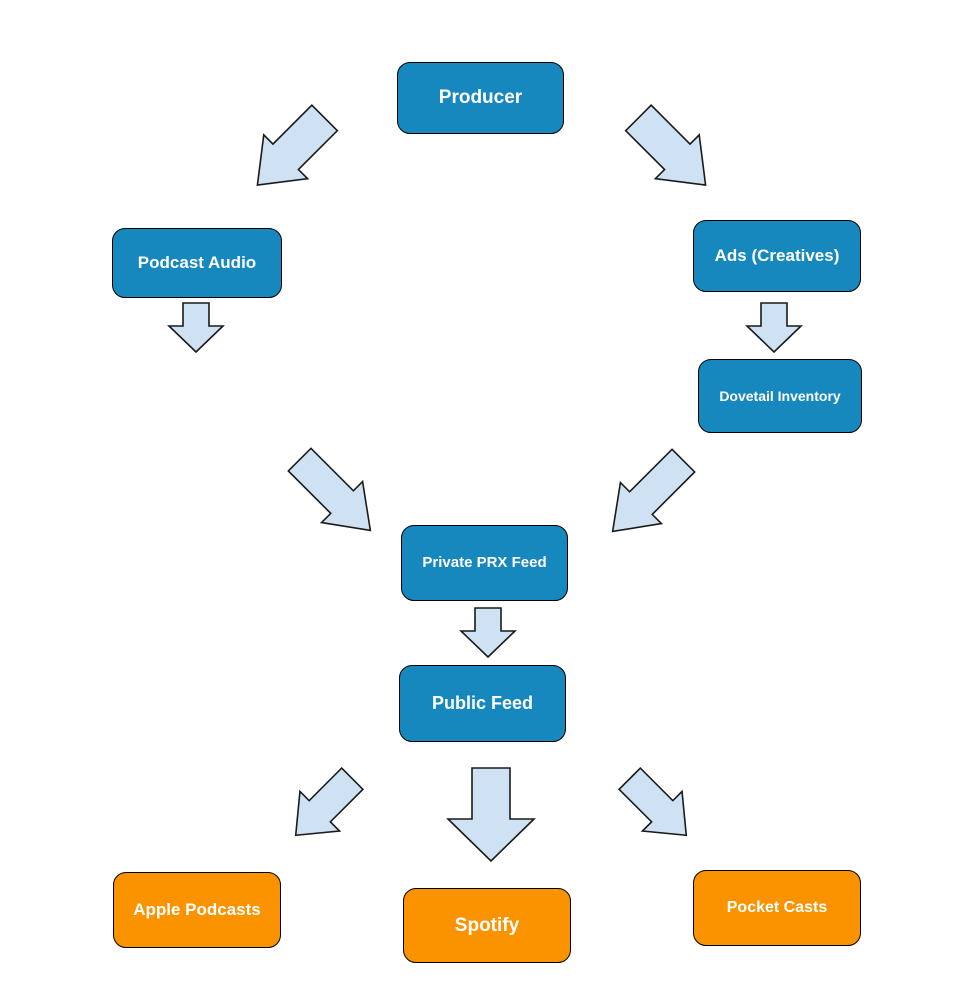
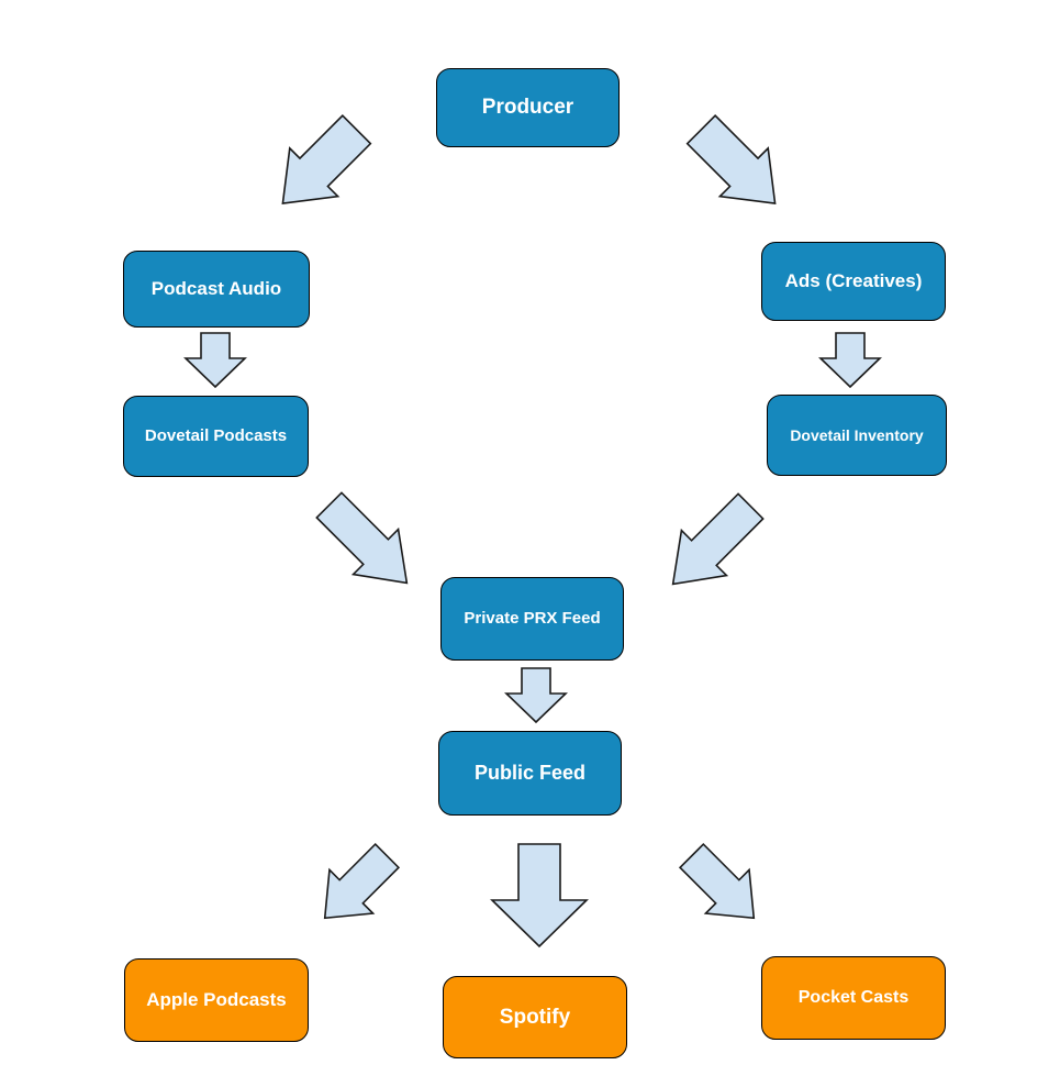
  Producer
  Podcast Audio
  Ads (Creatives)
+ Dovetail Podcasts
  Dovetail Inventory
  Private PRX Feed
  Public Feed
  Apple Podcasts
  Spotify
  Pocket Casts
